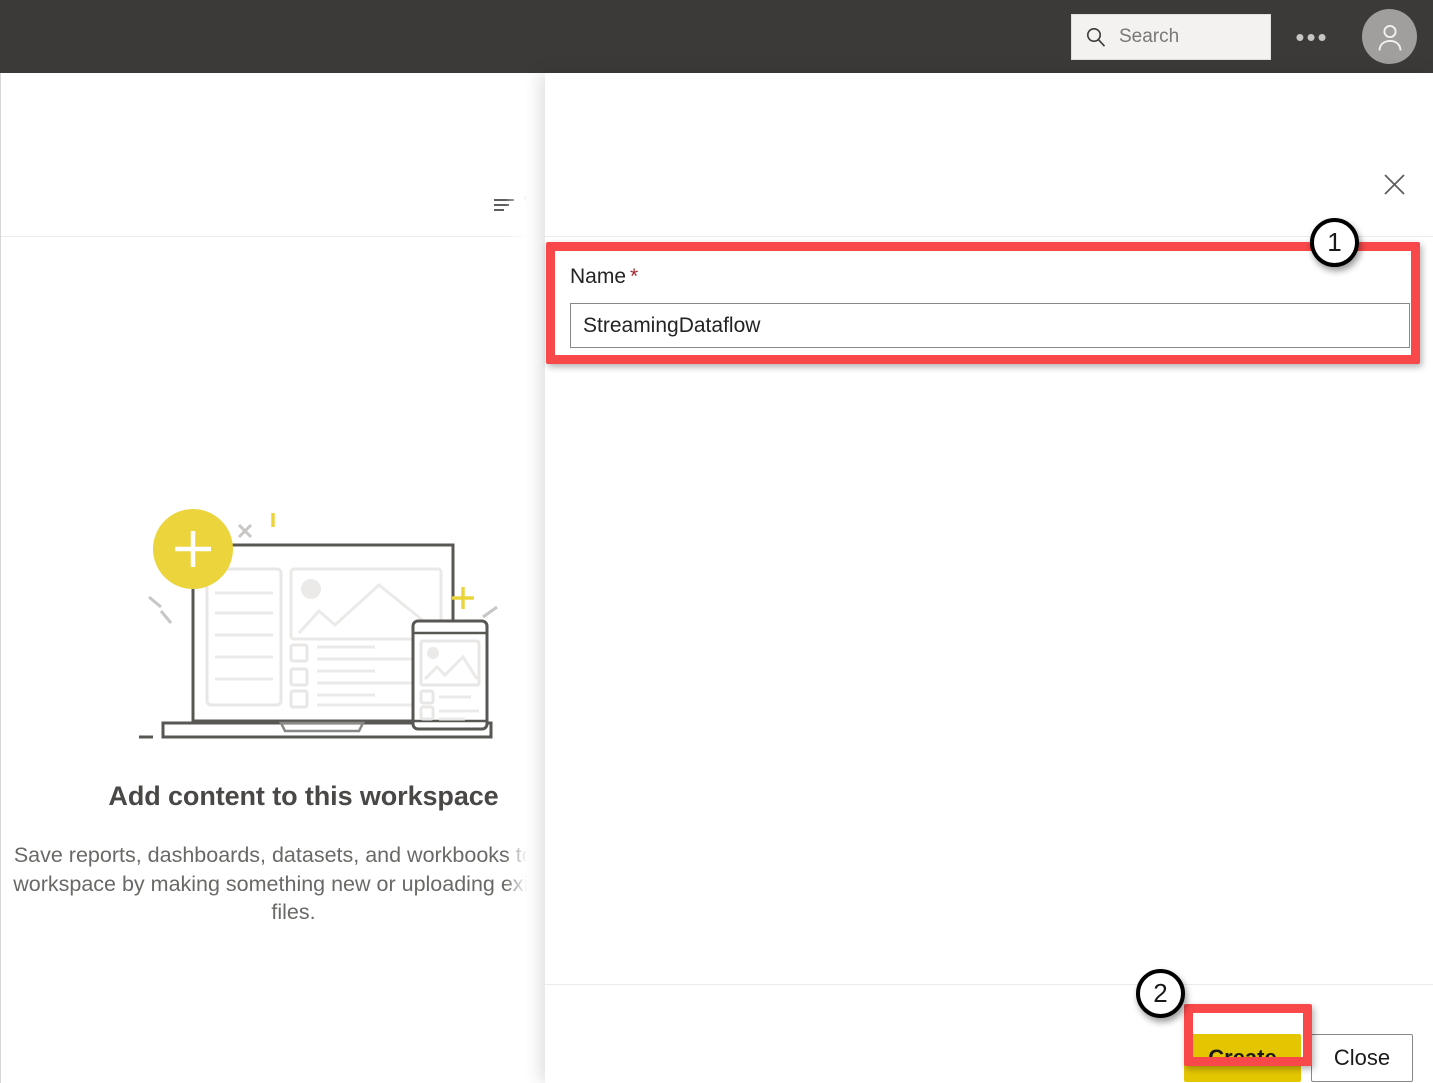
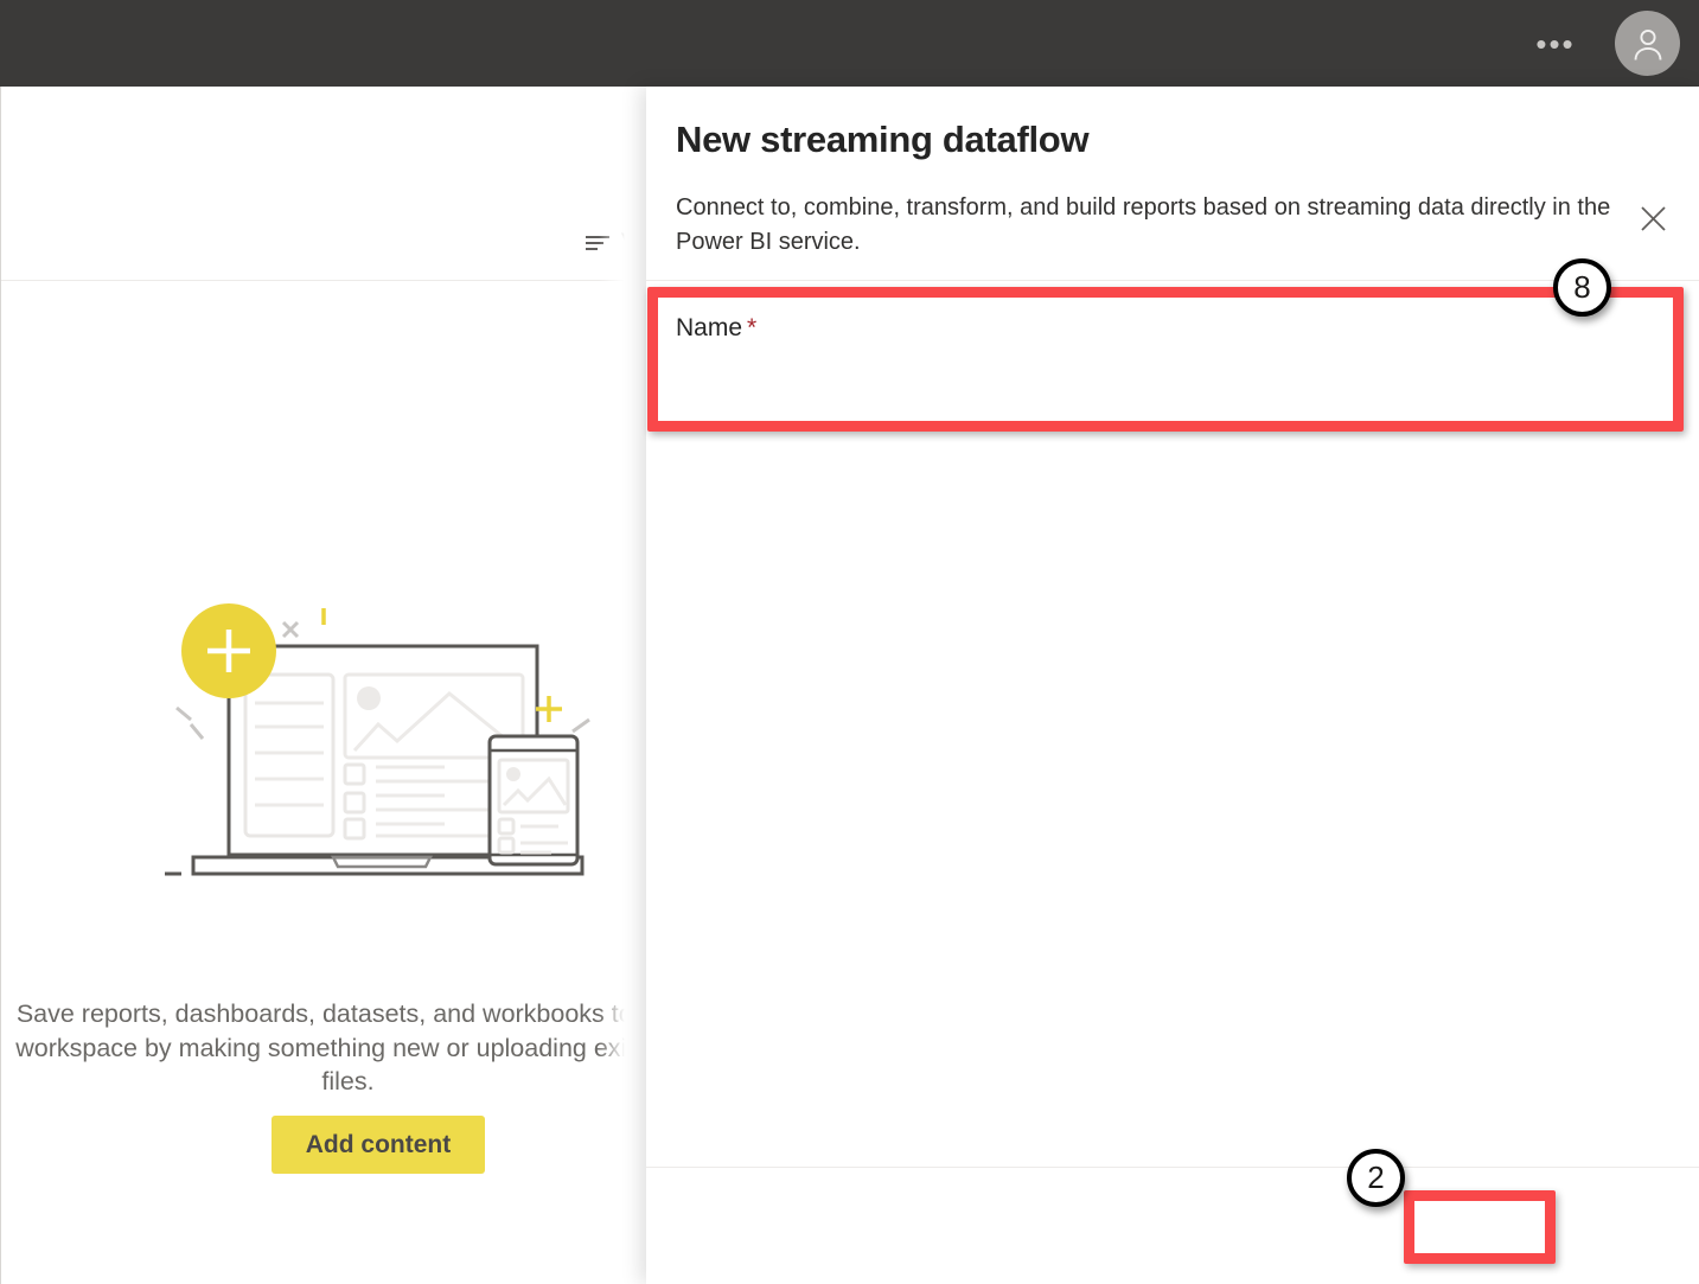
- Search
  •••
- Add content to this workspace
  Save reports, dashboards, datasets, and workbook workspace by making something new or uploading files.
+ Add content
+ New streaming dataflow
+ Connect to, combine, transform, and build reports based on streaming data directly in the Power BI service.
  Name *
- StreamingDataflow
- Create
- Close
- 1
+ 8
  2
